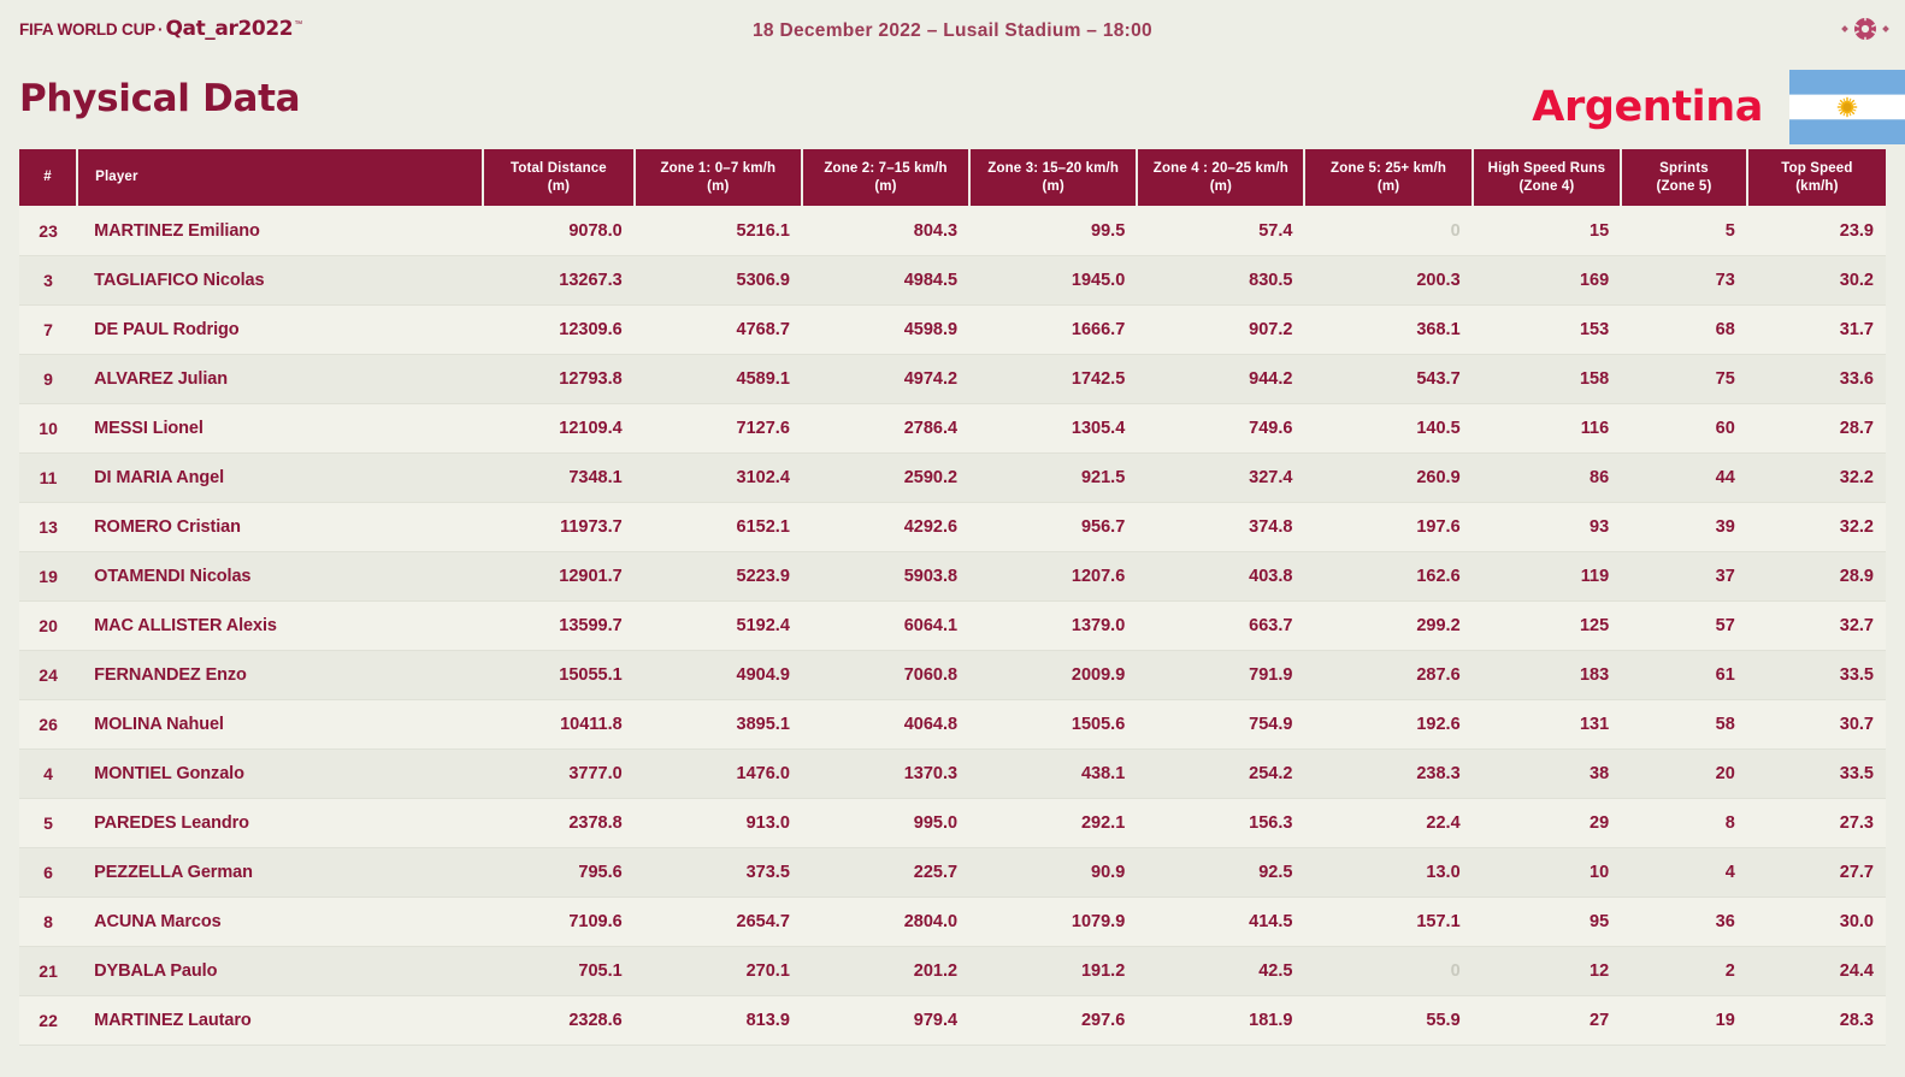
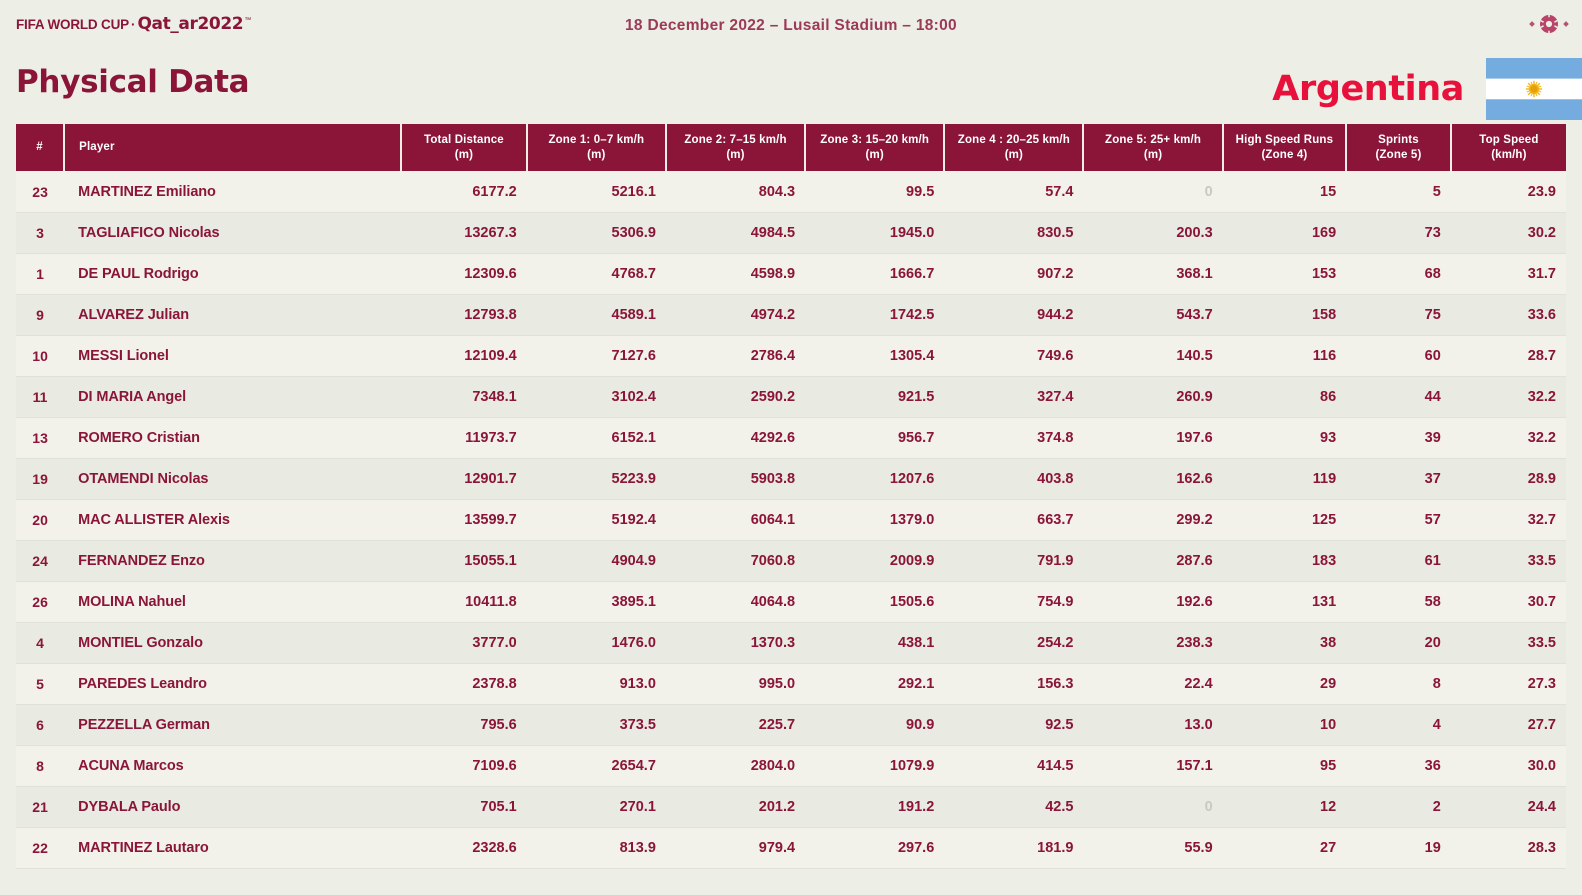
  FIFA WORLD CUP
  ·
  Qat_ar2022
  18 December 2022 – Lusail Stadium – 18:00
  Physical Data
  Argentina
  #	Player	Total Distance (m)	Zone 1: 0–7 km/h (m)	Zone 2: 7–15 km/h (m)	Zone 3: 15–20 km/h (m)	Zone 4 : 20–25 km/h (m)	Zone 5: 25+ km/h (m)	High Speed Runs (Zone 4)	Sprints (Zone 5)	Top Speed (km/h)
- 23	MARTINEZ Emiliano	9078.0	5216.1	804.3	99.5	57.4	0	15	5	23.9
+ 23	MARTINEZ Emiliano	6177.2	5216.1	804.3	99.5	57.4	0	15	5	23.9
  3	TAGLIAFICO Nicolas	13267.3	5306.9	4984.5	1945.0	830.5	200.3	169	73	30.2
- 7	DE PAUL Rodrigo	12309.6	4768.7	4598.9	1666.7	907.2	368.1	153	68	31.7
+ 1	DE PAUL Rodrigo	12309.6	4768.7	4598.9	1666.7	907.2	368.1	153	68	31.7
  9	ALVAREZ Julian	12793.8	4589.1	4974.2	1742.5	944.2	543.7	158	75	33.6
  10	MESSI Lionel	12109.4	7127.6	2786.4	1305.4	749.6	140.5	116	60	28.7
  11	DI MARIA Angel	7348.1	3102.4	2590.2	921.5	327.4	260.9	86	44	32.2
  13	ROMERO Cristian	11973.7	6152.1	4292.6	956.7	374.8	197.6	93	39	32.2
  19	OTAMENDI Nicolas	12901.7	5223.9	5903.8	1207.6	403.8	162.6	119	37	28.9
  20	MAC ALLISTER Alexis	13599.7	5192.4	6064.1	1379.0	663.7	299.2	125	57	32.7
  24	FERNANDEZ Enzo	15055.1	4904.9	7060.8	2009.9	791.9	287.6	183	61	33.5
  26	MOLINA Nahuel	10411.8	3895.1	4064.8	1505.6	754.9	192.6	131	58	30.7
  4	MONTIEL Gonzalo	3777.0	1476.0	1370.3	438.1	254.2	238.3	38	20	33.5
  5	PAREDES Leandro	2378.8	913.0	995.0	292.1	156.3	22.4	29	8	27.3
  6	PEZZELLA German	795.6	373.5	225.7	90.9	92.5	13.0	10	4	27.7
  8	ACUNA Marcos	7109.6	2654.7	2804.0	1079.9	414.5	157.1	95	36	30.0
  21	DYBALA Paulo	705.1	270.1	201.2	191.2	42.5	0	12	2	24.4
  22	MARTINEZ Lautaro	2328.6	813.9	979.4	297.6	181.9	55.9	27	19	28.3
